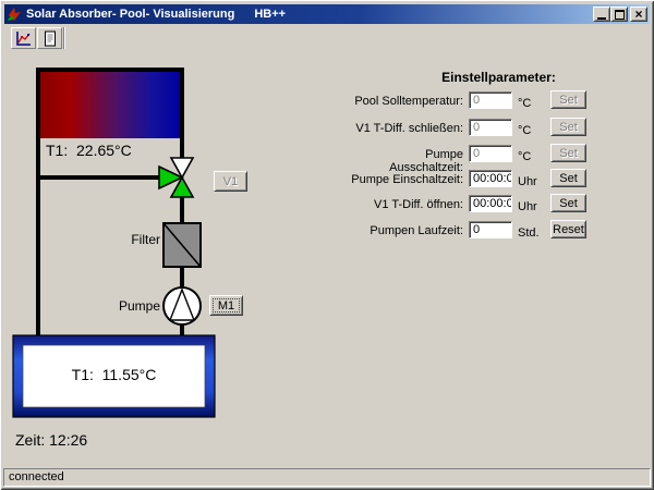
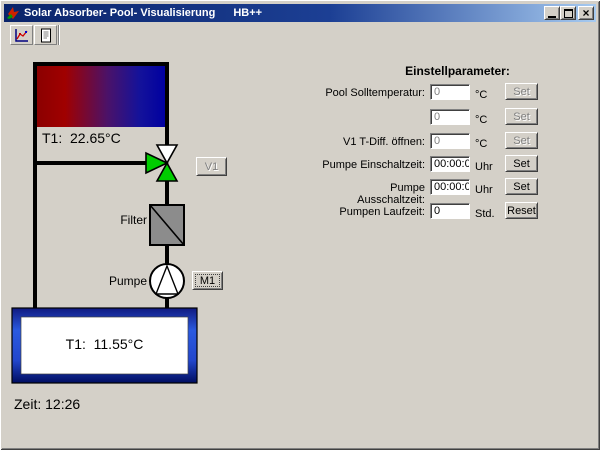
  Solar Absorber- Pool- Visualisierung
  HB++
  ×
  T1: 22.65°C
  Filter
  Pumpe
  T1: 11.55°C
  Zeit: 12:26
  V1
  M1
  Einstellparameter:
  Pool Solltemperatur:
  0
  °C
  Set
- V1 T-Diff. schließen:
  0
  °C
  Set
- Pumpe Ausschaltzeit:
+ V1 T-Diff. öffnen:
  0
  °C
  Set
  Pumpe Einschaltzeit:
  00:00:0
  Uhr
  Set
- V1 T-Diff. öffnen:
+ Pumpe Ausschaltzeit:
  00:00:0
  Uhr
  Set
  Pumpen Laufzeit:
  0
  Std.
  Reset
- connected
